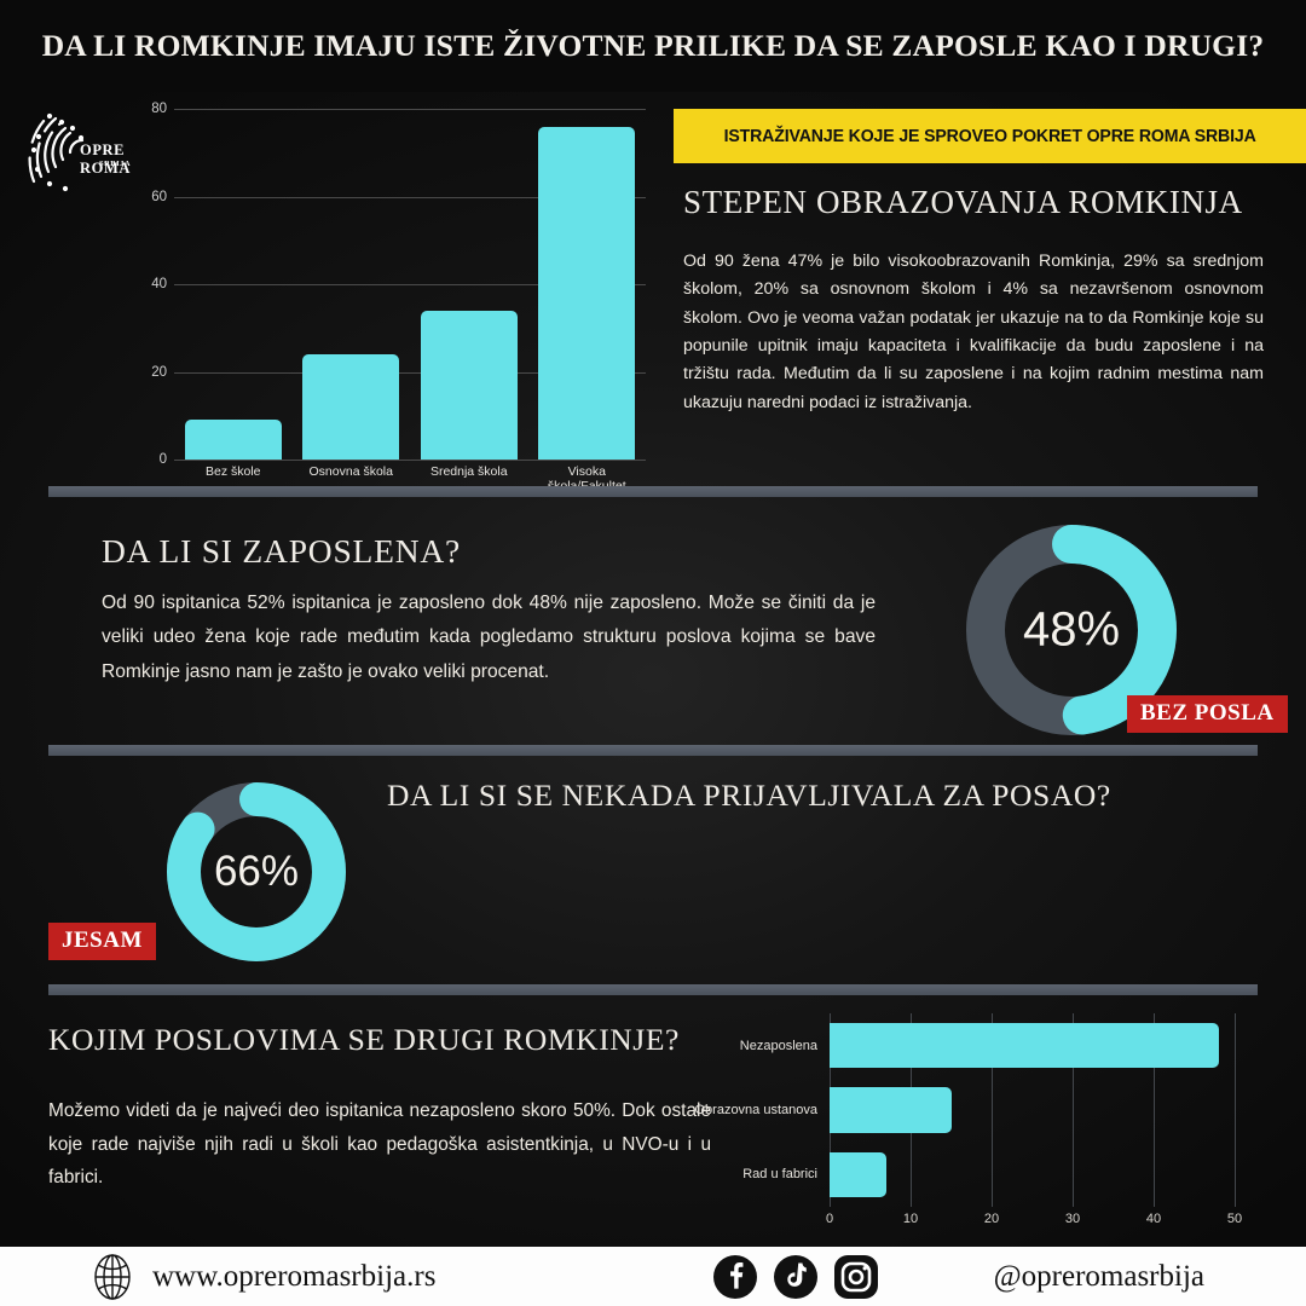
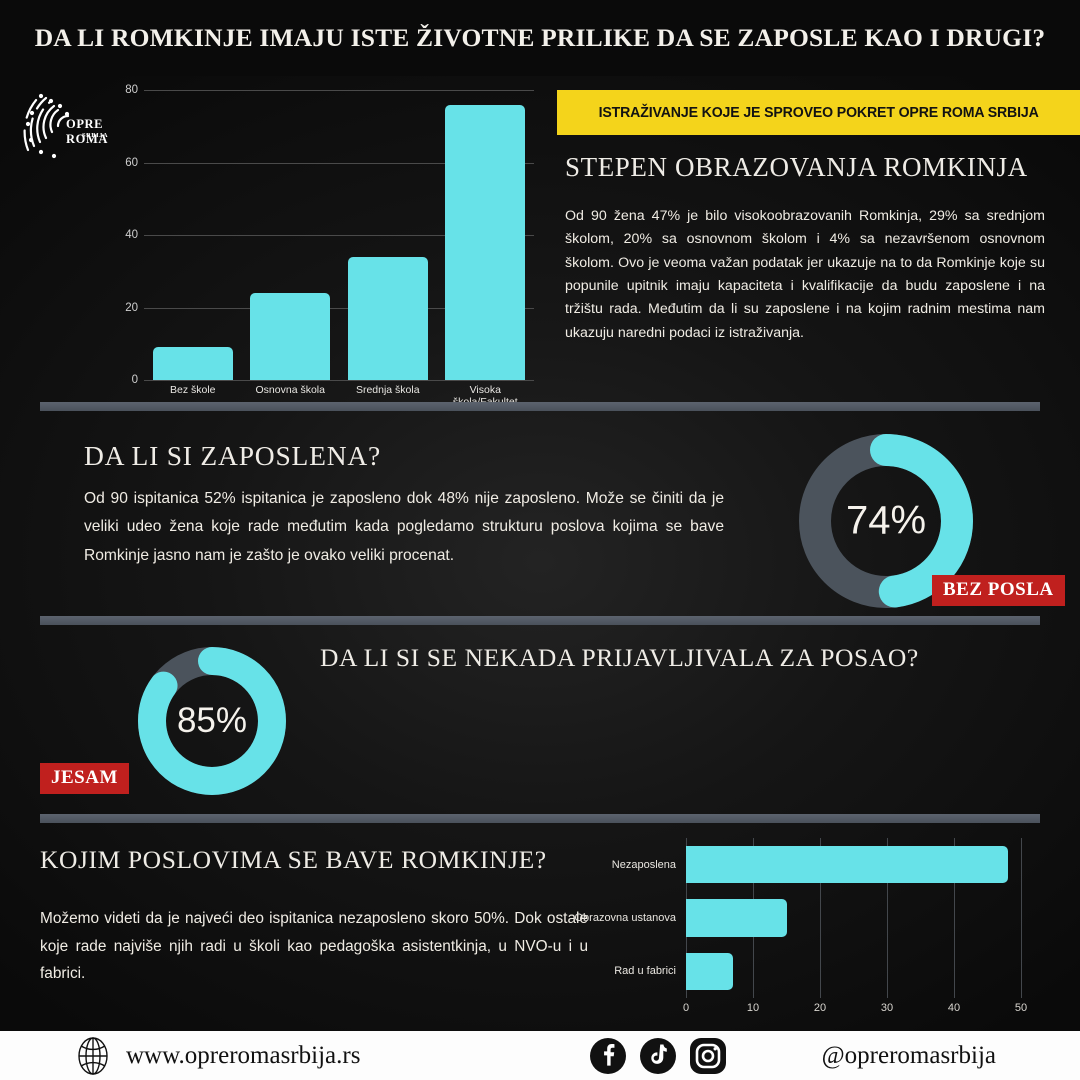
  DA LI ROMKINJE IMAJU ISTE ŽIVOTNE PRILIKE DA SE ZAPOSLE KAO I DRUGI?
  ISTRAŽIVANJE KOJE JE SPROVEO POKRET OPRE ROMA SRBIJA
  OPRE ROMA
  0
  20
  40
  60
  80
  Bez škole
  Osnovna škola
  Srednja škola
  STEPEN OBRAZOVANJA ROMKINJA
  Od 90 žena 47% je bilo visokoobrazovanih Romkinja, 29% sa srednjom školom, 20% sa osnovnom školom i 4% sa nezavršenom osnovnom školom. Ovo je veoma važan podatak jer ukazuje na to da Romkinje koje su popunile upitnik imaju kapaciteta i kvalifikacije da budu zaposlene i na tržištu rada. Međutim da li su zaposlene i na kojim radnim mestima nam ukazuju naredni podaci iz istraživanja.
  DA LI SI ZAPOSLENA?
  Od 90 ispitanica 52% ispitanica je zaposleno dok 48% nije zaposleno. Može se činiti da je veliki udeo žena koje rade međutim kada pogledamo strukturu poslova kojima se bave Romkinje jasno nam je zašto je ovako veliki procenat.
- 48%
+ 74%
  BEZ POSLA
  DA LI SI SE NEKADA PRIJAVLJIVALA ZA POSAO?
- 66%
+ 85%
  JESAM
- KOJIM POSLOVIMA SE DRUGI ROMKINJE?
+ KOJIM POSLOVIMA SE BAVE ROMKINJE?
  Možemo videti da je najveći deo ispitanica nezaposleno skoro 50%. Dok ostale koje rade najviše njih radi u školi kao pedagoška asistentkinja, u NVO-u i u fabrici.
  0
  10
  20
  30
  40
  50
  Nezaposlena
  Obrazovna ustanova
  Rad u fabrici
  www.opreromasrbija.rs
  @opreromasrbija
